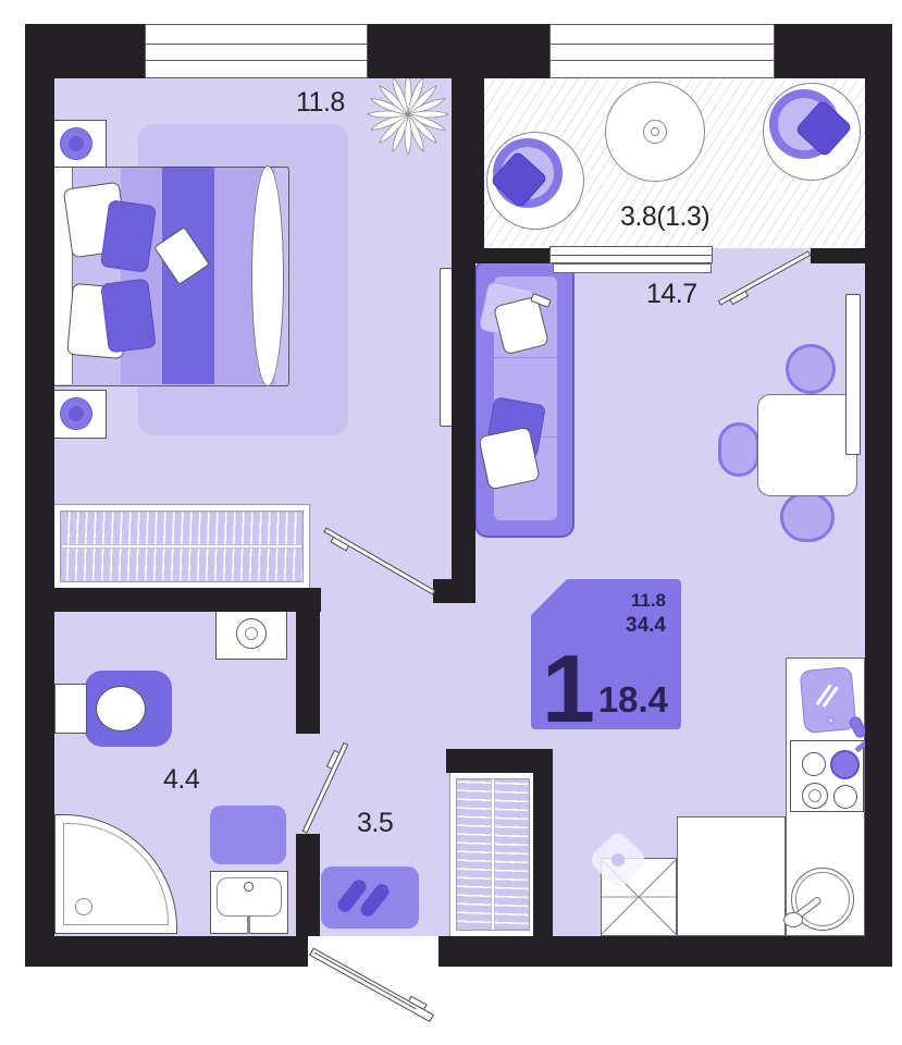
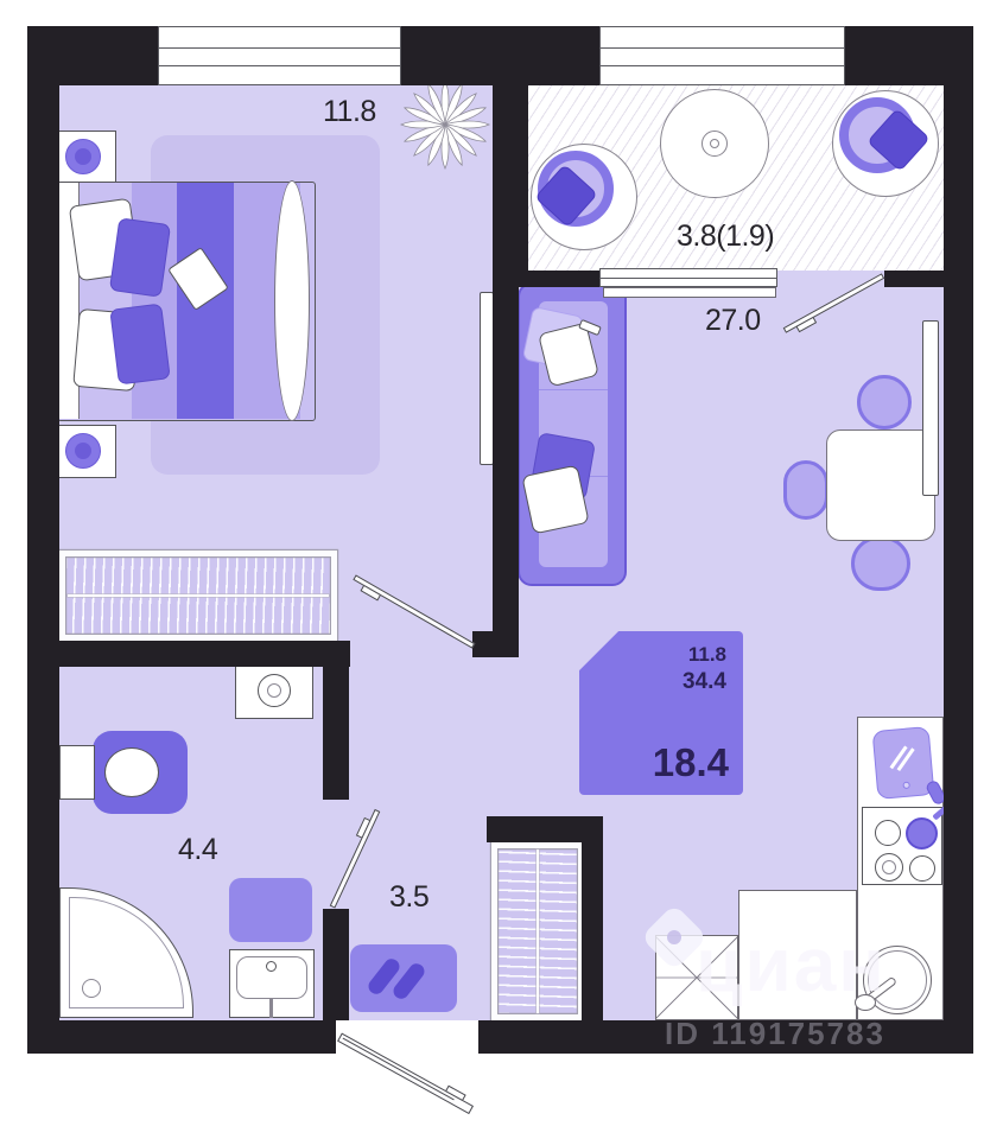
  11.8
- 3.8(1.3)
+ 3.8(1.9)
- 14.7
+ 27.0
  4.4
  3.5
- 1
  11.8
  34.4
  18.4
+ циан
+ ID 119175783
